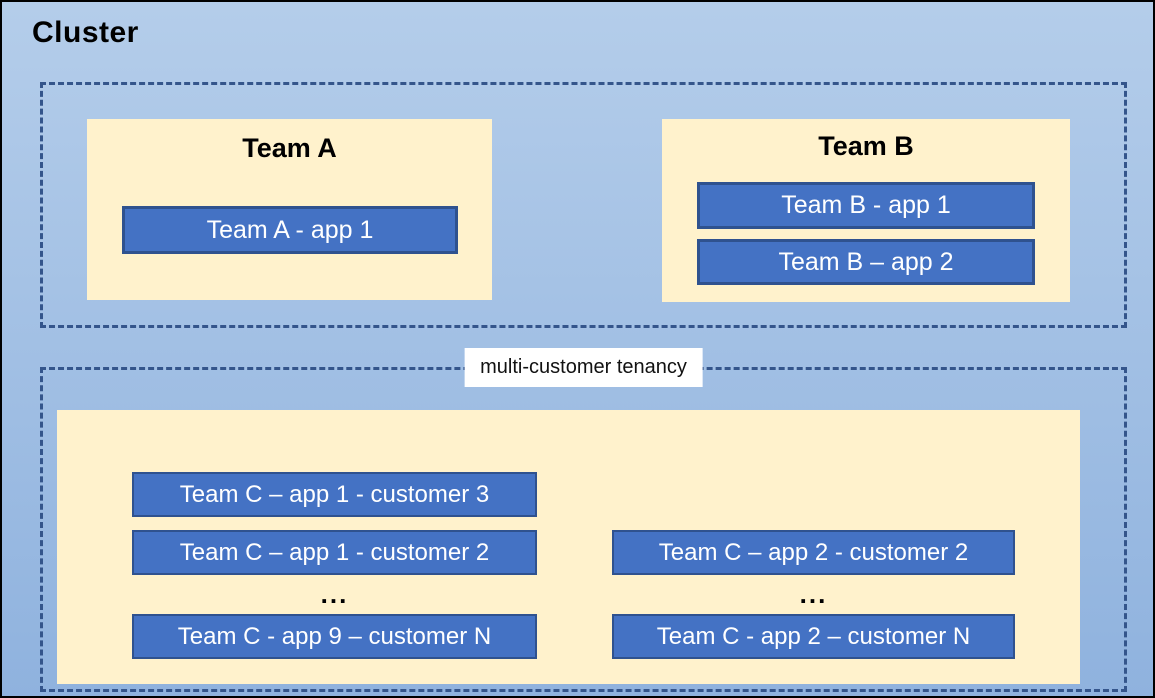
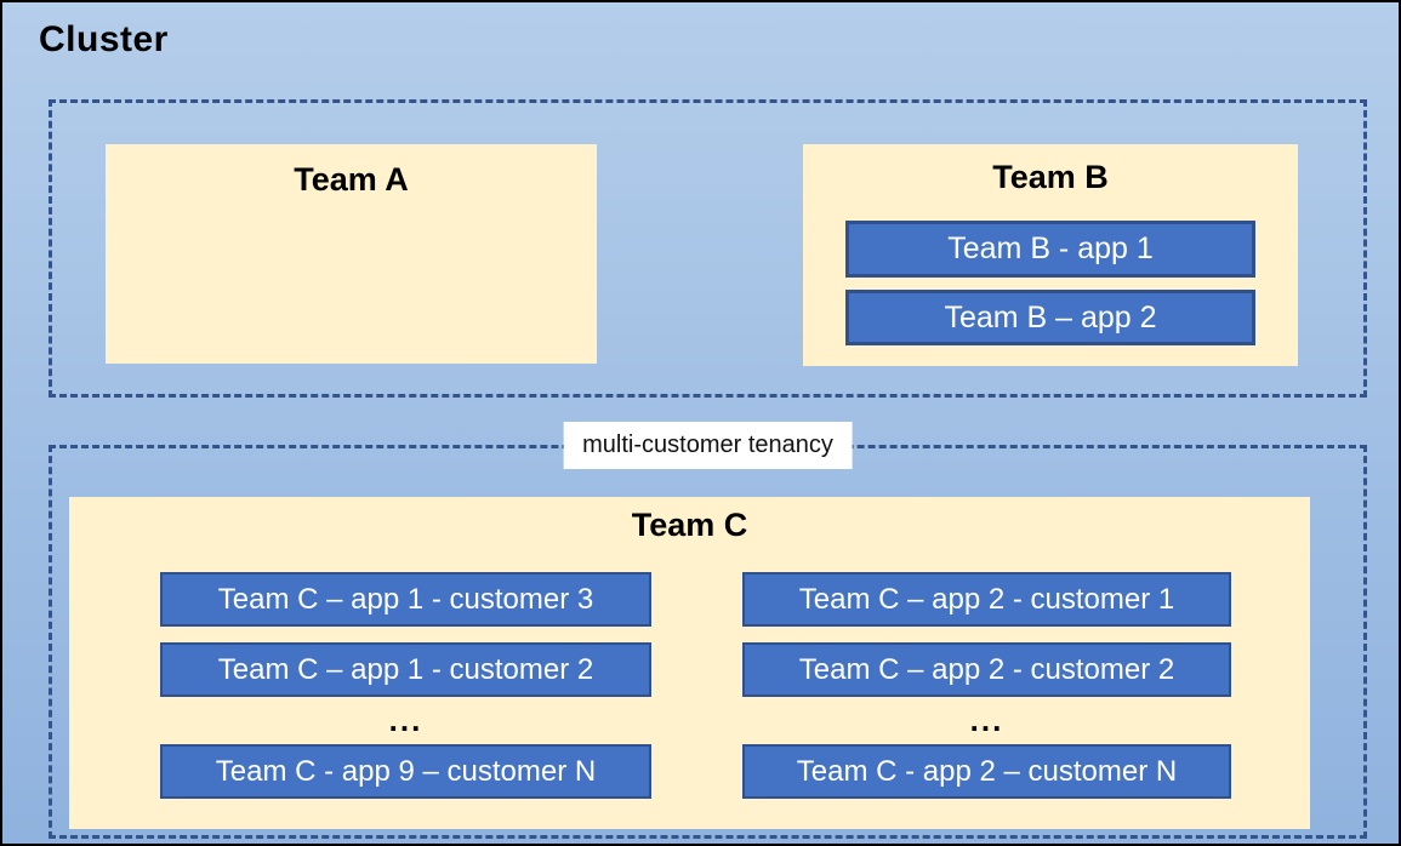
  Cluster
  Team A
- Team A - app 1
  Team B
  Team B - app 1
  Team B – app 2
  multi-customer tenancy
+ Team C
  Team C – app 1 - customer 3
  Team C – app 1 - customer 2
  ...
  Team C - app 9 – customer N
+ Team C – app 2 - customer 1
  Team C – app 2 - customer 2
  ...
  Team C - app 2 – customer N
